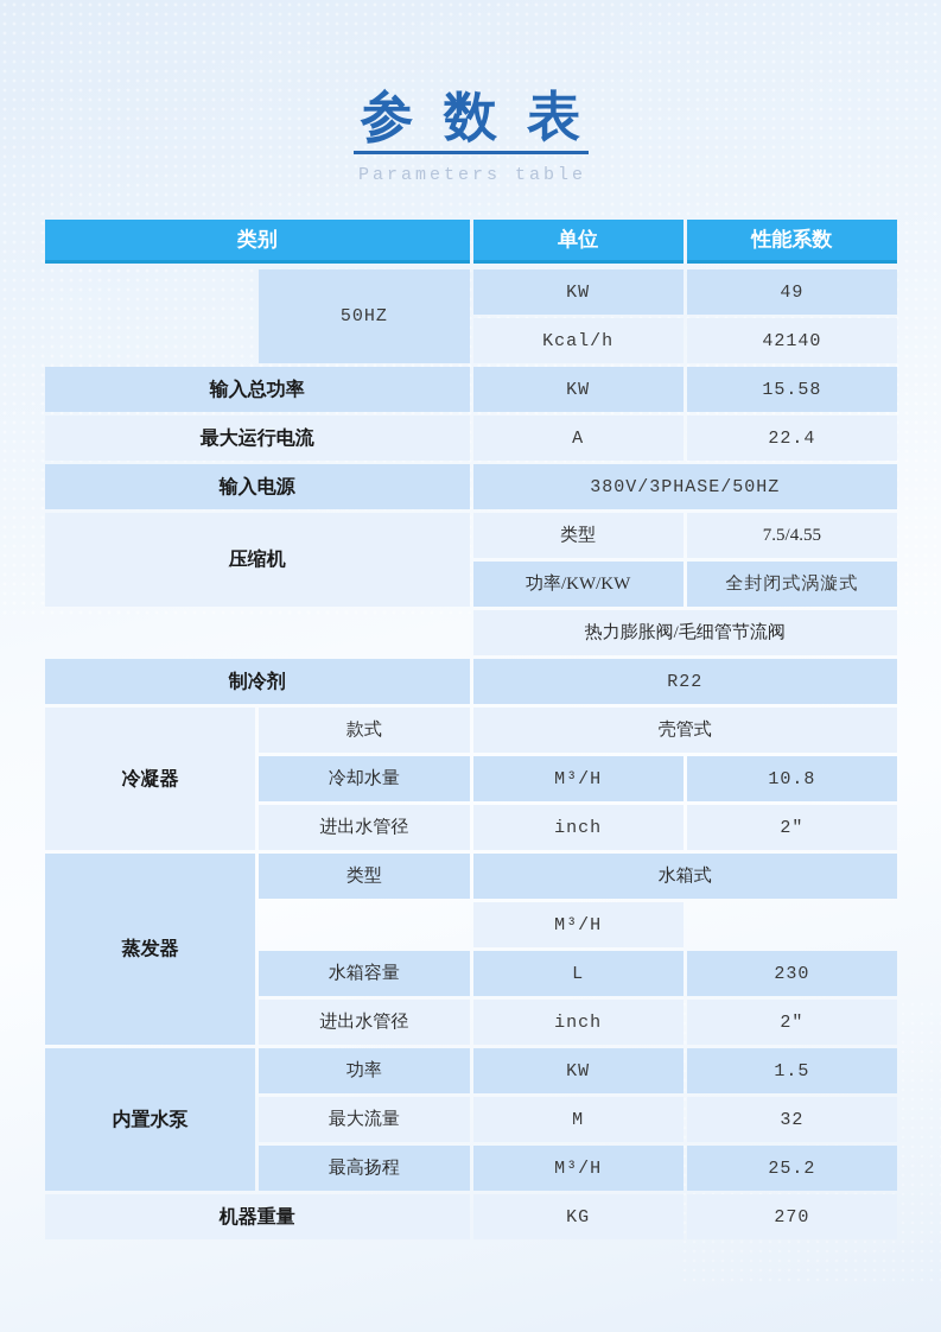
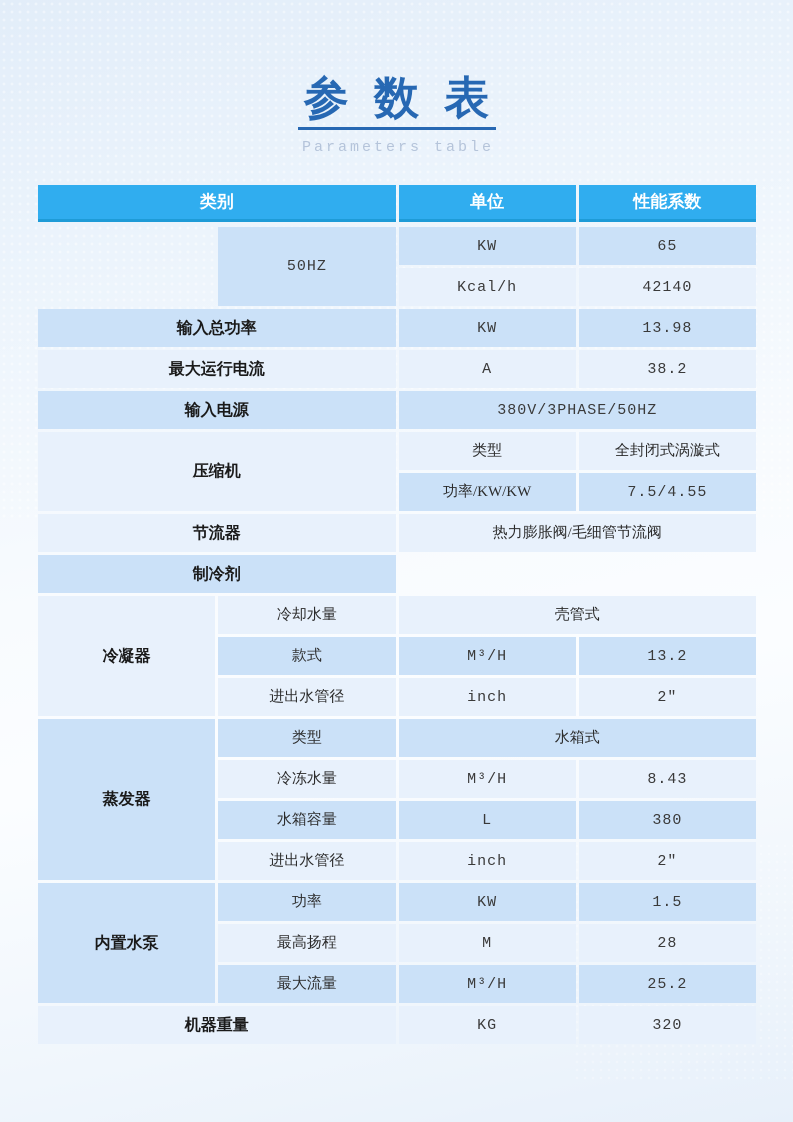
  参 数 表
  Parameters table
  类别
  单位
  性能系数
  50HZ
  KW
- 49
+ 65
  Kcal/h
  42140
  输入总功率
  KW
- 15.58
+ 13.98
  最大运行电流
  A
- 22.4
+ 38.2
  输入电源
  380V/3PHASE/50HZ
  压缩机
  类型
- 7.5/4.55
+ 全封闭式涡漩式
  功率/KW/KW
- 全封闭式涡漩式
+ 7.5/4.55
+ 节流器
  热力膨胀阀/毛细管节流阀
  制冷剂
- R22
  冷凝器
- 款式
+ 冷却水量
  壳管式
- 冷却水量
+ 款式
  M³/H
- 10.8
+ 13.2
  进出水管径
  inch
  2″
  蒸发器
  类型
  水箱式
+ 冷冻水量
  M³/H
+ 8.43
  水箱容量
  L
- 230
+ 380
  进出水管径
  inch
  2″
  内置水泵
  功率
  KW
  1.5
- 最大流量
+ 最高扬程
  M
- 32
+ 28
- 最高扬程
+ 最大流量
  M³/H
  25.2
  机器重量
  KG
- 270
+ 320
